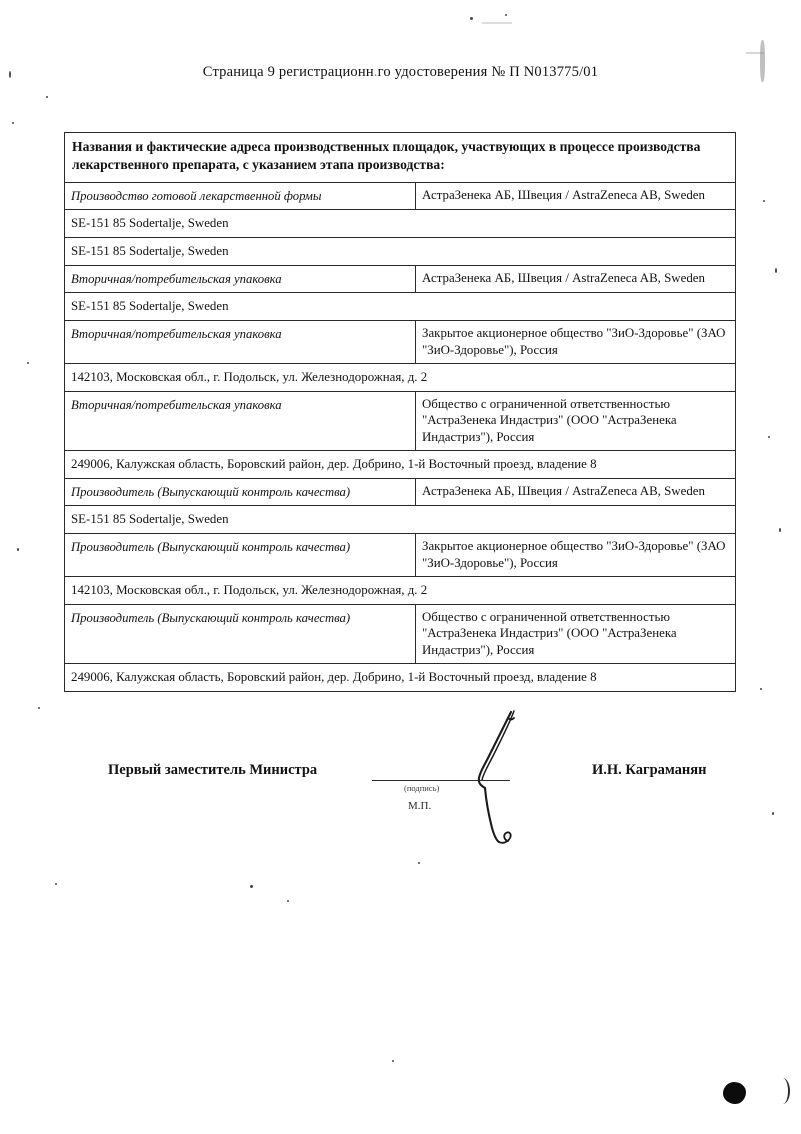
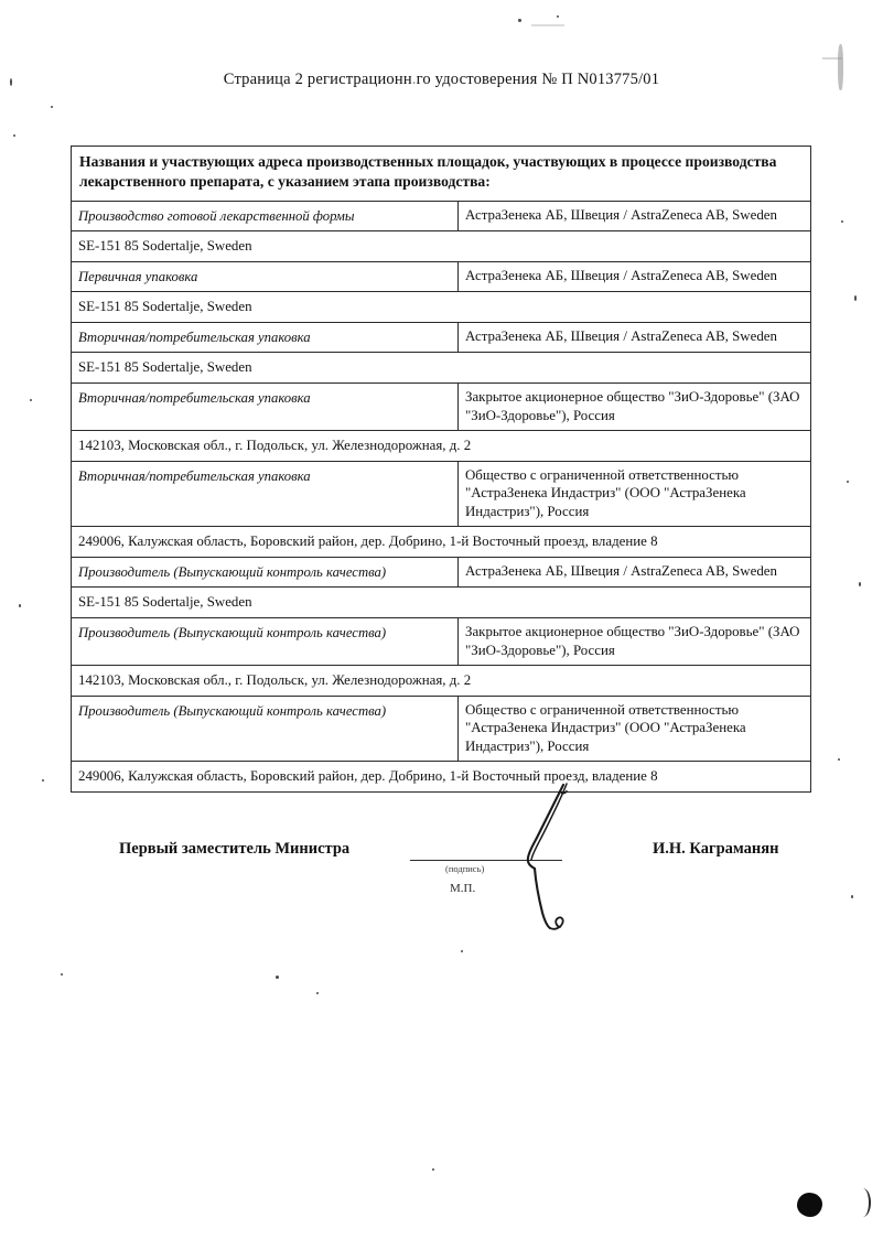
- Страница 9 регистрационн.го удостоверения № П N013775/01
+ Страница 2 регистрационн.го удостоверения № П N013775/01
- Названия и фактические адреса производственных площадок, участвующих в процессе производства лекарственного препарата, с указанием этапа производства:
+ Названия и участвующих адреса производственных площадок, участвующих в процессе производства лекарственного препарата, с указанием этапа производства:
  Производство готовой лекарственной формы	АстраЗенека АБ, Швеция / AstraZeneca AB, Sweden
  SE-151 85 Sodertalje, Sweden
+ Первичная упаковка	АстраЗенека АБ, Швеция / AstraZeneca AB, Sweden
  SE-151 85 Sodertalje, Sweden
  Вторичная/потребительская упаковка	АстраЗенека АБ, Швеция / AstraZeneca AB, Sweden
  SE-151 85 Sodertalje, Sweden
  Вторичная/потребительская упаковка	Закрытое акционерное общество "ЗиО-Здоровье" (ЗАО "ЗиО-Здоровье"), Россия
  142103, Московская обл., г. Подольск, ул. Железнодорожная, д. 2
  Вторичная/потребительская упаковка	Общество с ограниченной ответственностью "АстраЗенека Индастриз" (ООО "АстраЗенека Индастриз"), Россия
  249006, Калужская область, Боровский район, дер. Добрино, 1-й Восточный проезд, владение 8
  Производитель (Выпускающий контроль качества)	АстраЗенека АБ, Швеция / AstraZeneca AB, Sweden
  SE-151 85 Sodertalje, Sweden
  Производитель (Выпускающий контроль качества)	Закрытое акционерное общество "ЗиО-Здоровье" (ЗАО "ЗиО-Здоровье"), Россия
  142103, Московская обл., г. Подольск, ул. Железнодорожная, д. 2
  Производитель (Выпускающий контроль качества)	Общество с ограниченной ответственностью "АстраЗенека Индастриз" (ООО "АстраЗенека Индастриз"), Россия
  249006, Калужская область, Боровский район, дер. Добрино, 1-й Восточный проезд, владение 8
  Первый заместитель Министра
  (подпись)
  М.П.
  И.Н. Каграманян
